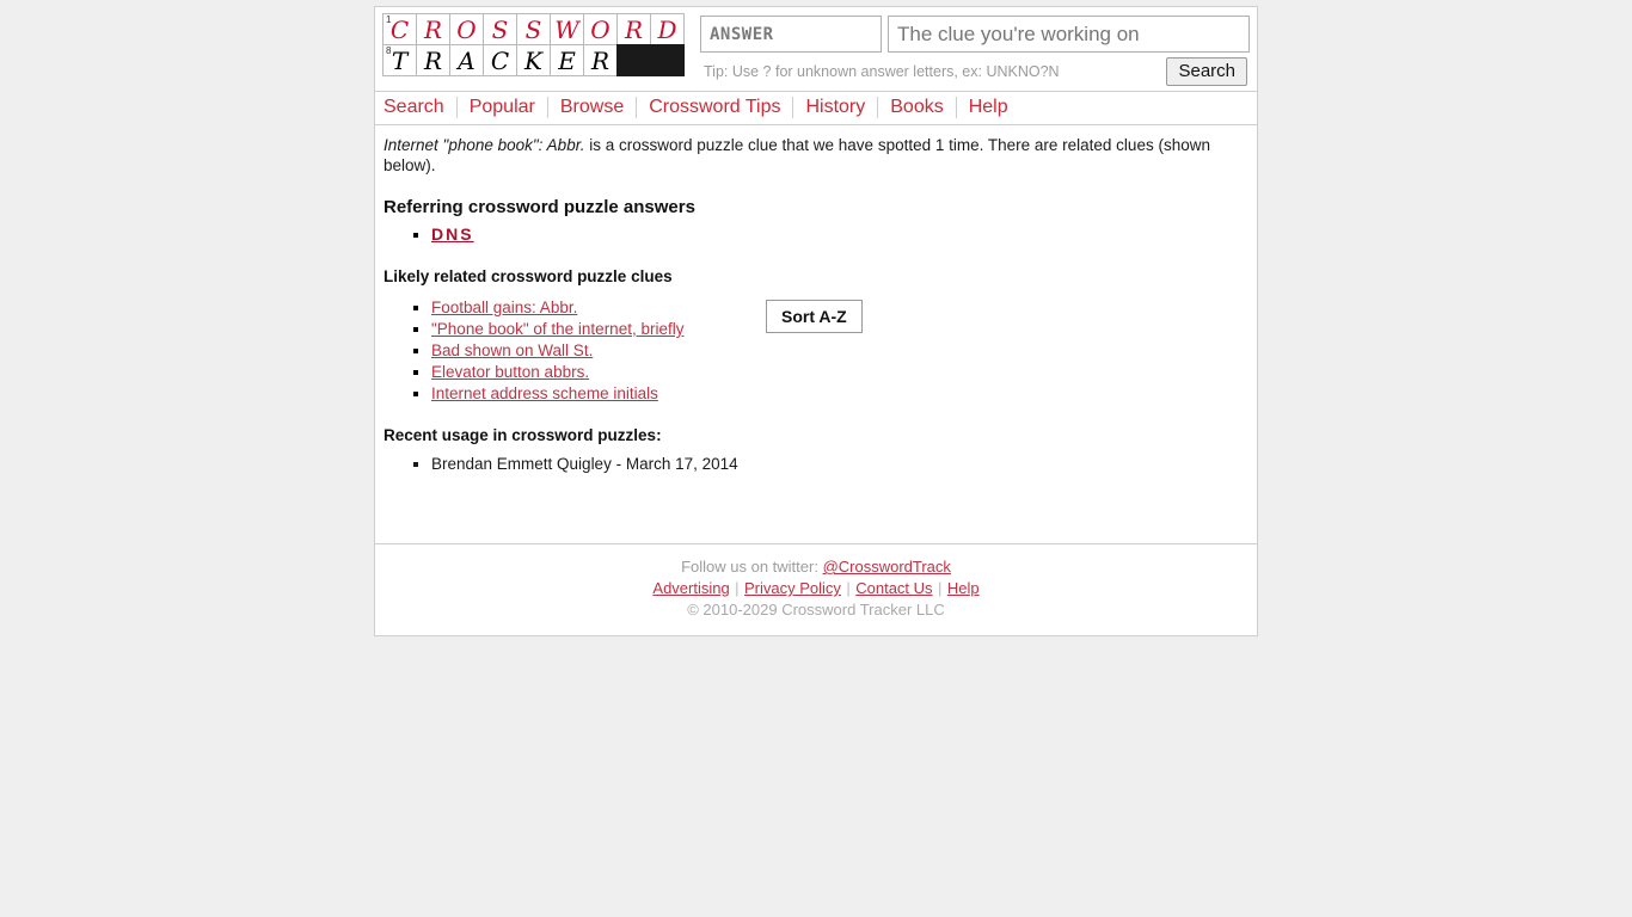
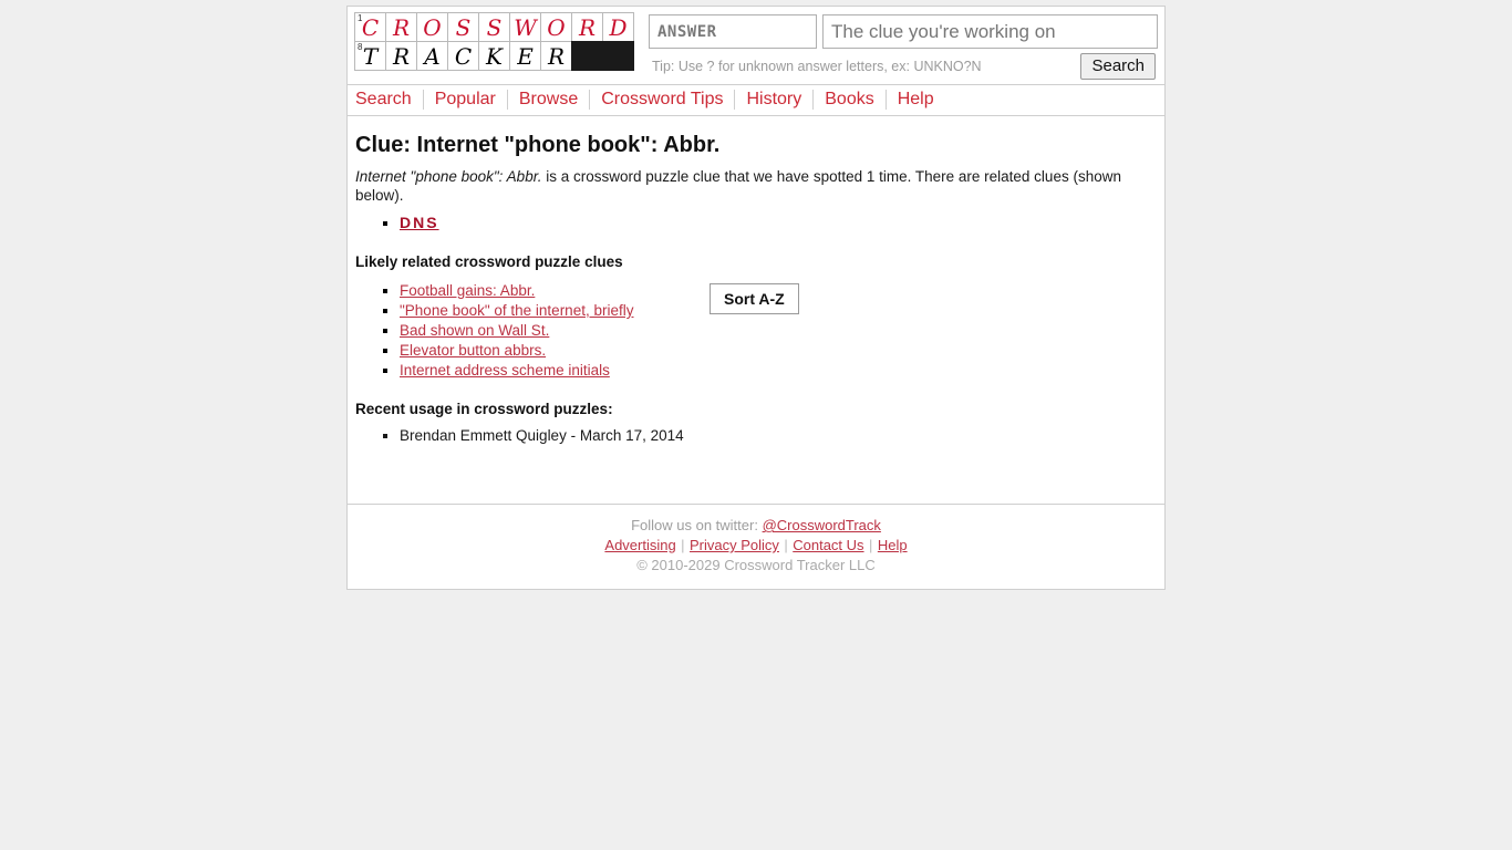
  1
  C
  R
  O
  S
  S
  W
  O
  R
  D
  8
  T
  R
  A
  C
  K
  E
  R
  ANSWER
  The clue you're working on
  Tip: Use ? for unknown answer letters, ex: UNKNO?N
  Search
  Search
  Popular
  Browse
  Crossword Tips
  History
  Books
  Help
+ Clue: Internet "phone book": Abbr.
  Internet "phone book": Abbr. is a crossword puzzle clue that we have spotted 1 time. There are related clues (shown below).
- Referring crossword puzzle answers
  DNS
  Likely related crossword puzzle clues
  Football gains: Abbr.
  "Phone book" of the internet, briefly
  Bad shown on Wall St.
  Elevator button abbrs.
  Internet address scheme initials
  Sort A-Z
  Recent usage in crossword puzzles:
  Brendan Emmett Quigley - March 17, 2014
  Follow us on twitter: @CrosswordTrack
  Advertising | Privacy Policy | Contact Us | Help
  © 2010-2029 Crossword Tracker LLC
